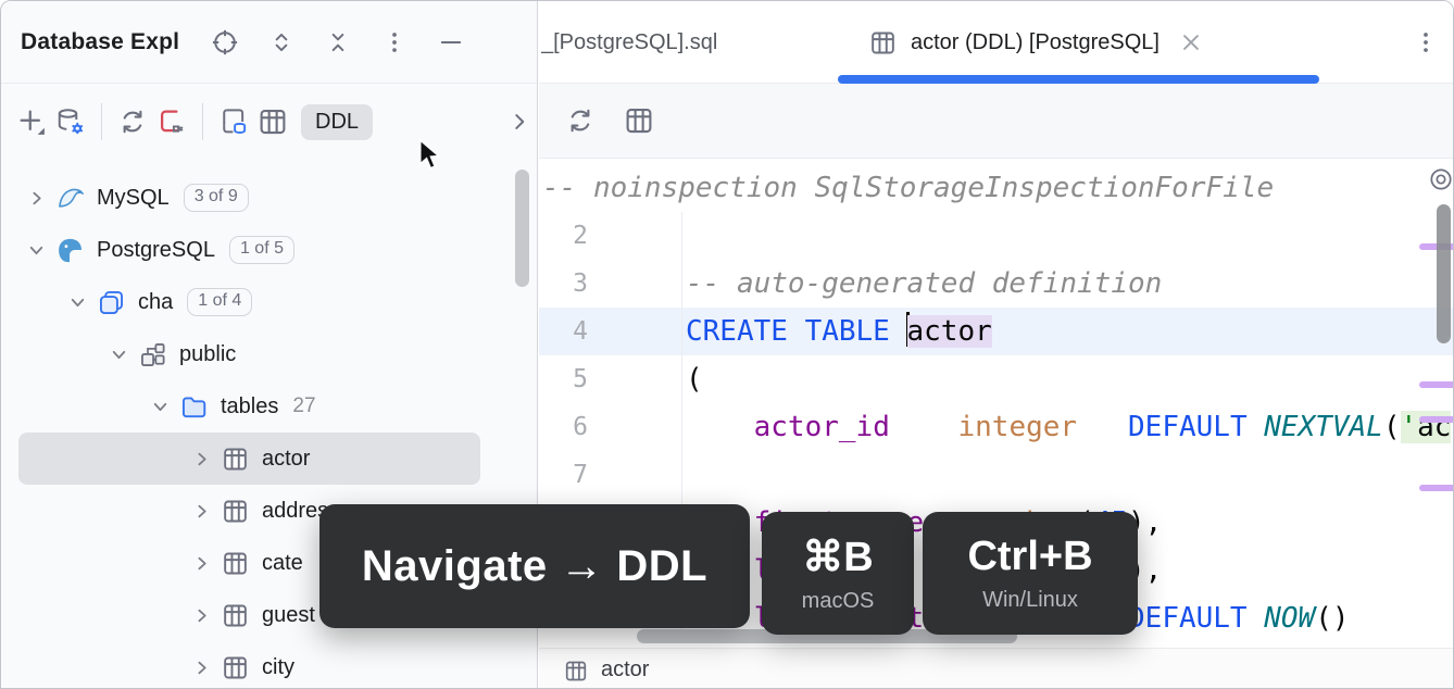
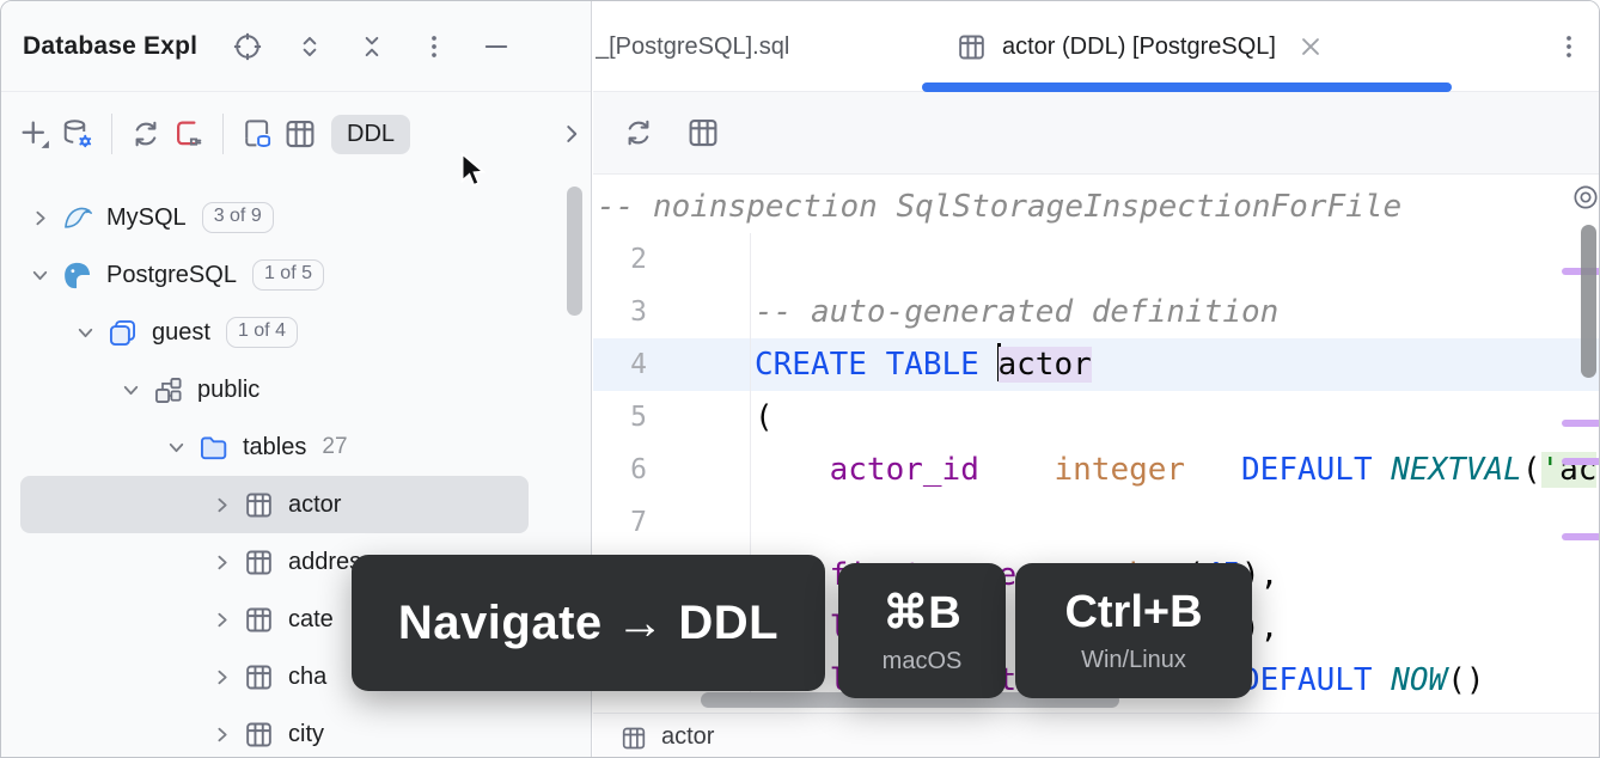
  Database Expl
  DDL
  MySQL
  3 of 9
  PostgreSQL
  1 of 5
- cha
+ guest
  1 of 4
  public
  tables
  27
  actor
  addre
  cate
- guest
+ cha
  city
  _[PostgreSQL].sql
  actor (DDL) [PostgreSQL]
  -- noinspection SqlStorageInspectionForFile
  2
  3
  -- auto-generated definition
  4
  CREATE TABLE actor
  5
  (
  6
  actor_id integer DEFAULT NEXTVAL('ac
  7
  actor
  Navigate → DDL
  ⌘B
  macOS
  Ctrl+B
  Win/Linux
